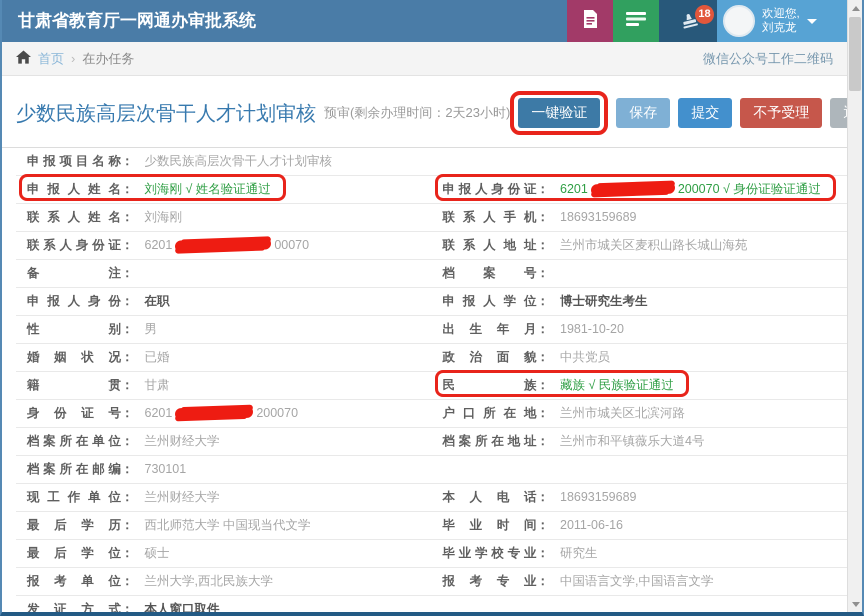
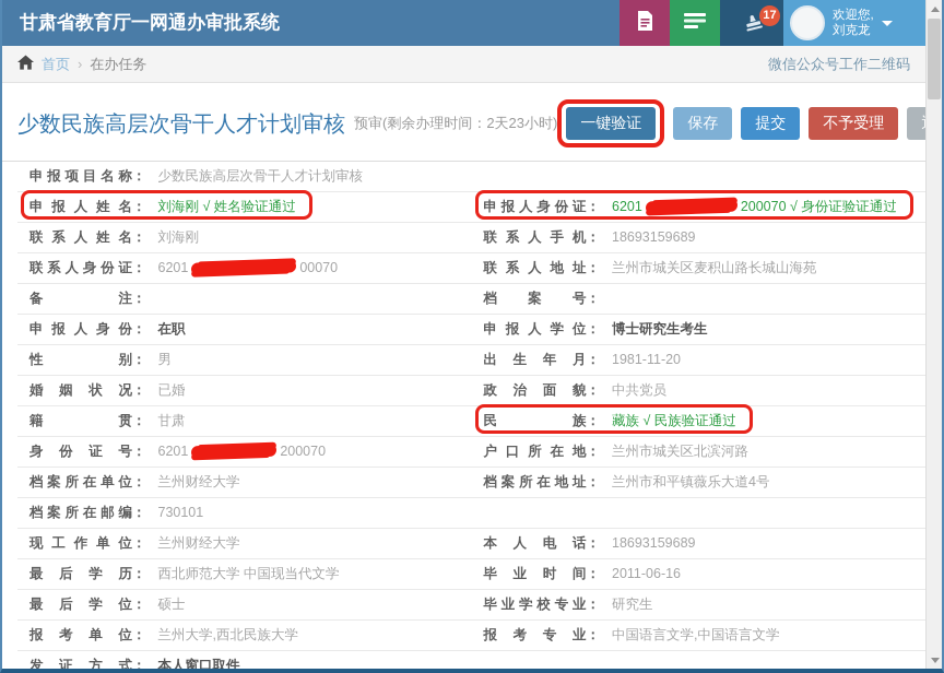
  甘肃省教育厅一网通办审批系统
- 18
+ 17
  欢迎您,
  刘克龙
  首页
  ›
  在办任务
  微信公众号工作二维码
  少数民族高层次骨干人才计划审核
  预审(剩余办理时间：2天23小时)
  一键验证
  保存
  提交
  不予受理
  申报项目名称： 少数民族高层次骨干人才计划审核
  申报人姓名： 刘海刚 √ 姓名验证通过
  申报人身份证： 6201 200070 √ 身份证验证通过
  联系人姓名： 刘海刚
  联系人手机： 18693159689
  联系人身份证： 6201 00070
  联系人地址： 兰州市城关区麦积山路长城山海苑
  备注：
  档案号：
  申报人身份： 在职
  申报人学位： 博士研究生考生
  性别： 男
- 出生年月： 1981-10-20
+ 出生年月： 1981-11-20
  婚姻状况： 已婚
  政治面貌： 中共党员
  籍贯： 甘肃
  民族： 藏族 √ 民族验证通过
  身份证号： 6201 200070
  户口所在地： 兰州市城关区北滨河路
  档案所在单位： 兰州财经大学
  档案所在地址： 兰州市和平镇薇乐大道4号
  档案所在邮编： 730101
  现工作单位： 兰州财经大学
  本人电话： 18693159689
  最后学历： 西北师范大学 中国现当代文学
  毕业时间： 2011-06-16
  最后学位： 硕士
  毕业学校专业： 研究生
  报考单位： 兰州大学,西北民族大学
  报考专业： 中国语言文学,中国语言文学
  发证方式： 本人窗口取件
